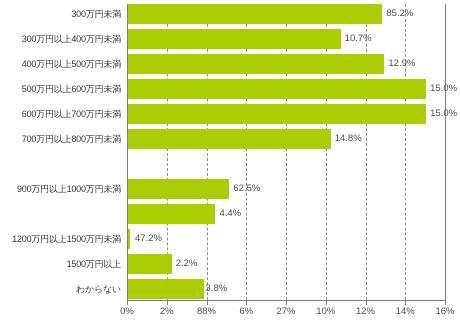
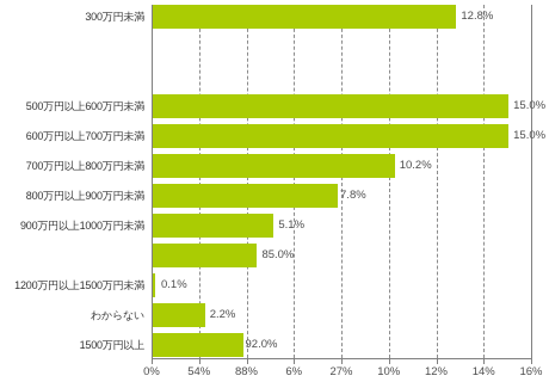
  300万円未満
- 85.2%
+ 12.8%
- 300万円以上400万円未満
- 10.7%
- 400万円以上500万円未満
- 12.9%
  500万円以上600万円未満
  15.0%
  600万円以上700万円未満
  15.0%
  700万円以上800万円未満
- 14.8%
+ 10.2%
+ 800万円以上900万円未満
+ 7.8%
  900万円以上1000万円未満
- 62.5%
+ 5.1%
- 4.4%
+ 85.0%
  1200万円以上1500万円未満
- 47.2%
+ 0.1%
- 1500万円以上
+ わからない
  2.2%
- わからない
+ 1500万円以上
- 3.8%
+ 92.0%
  0%
- 2%
+ 54%
  88%
  6%
  27%
  10%
  12%
  14%
  16%
